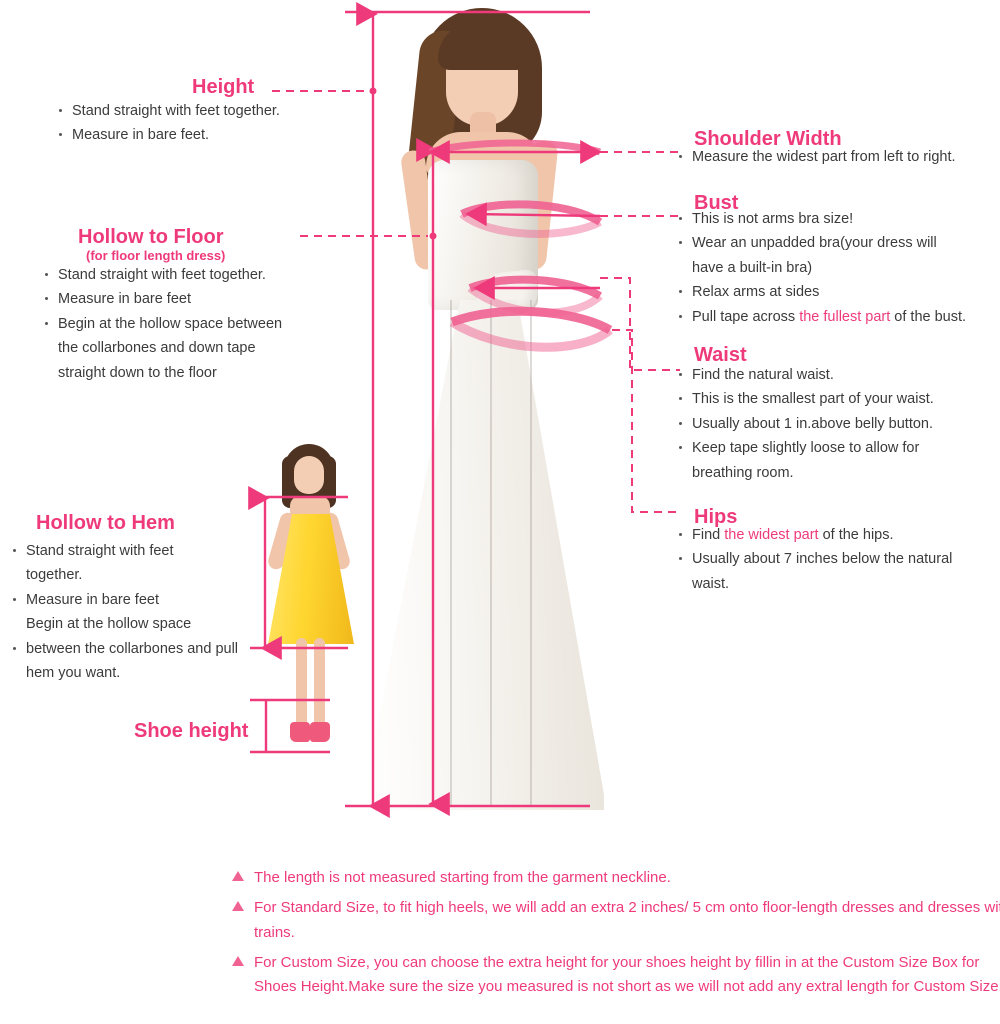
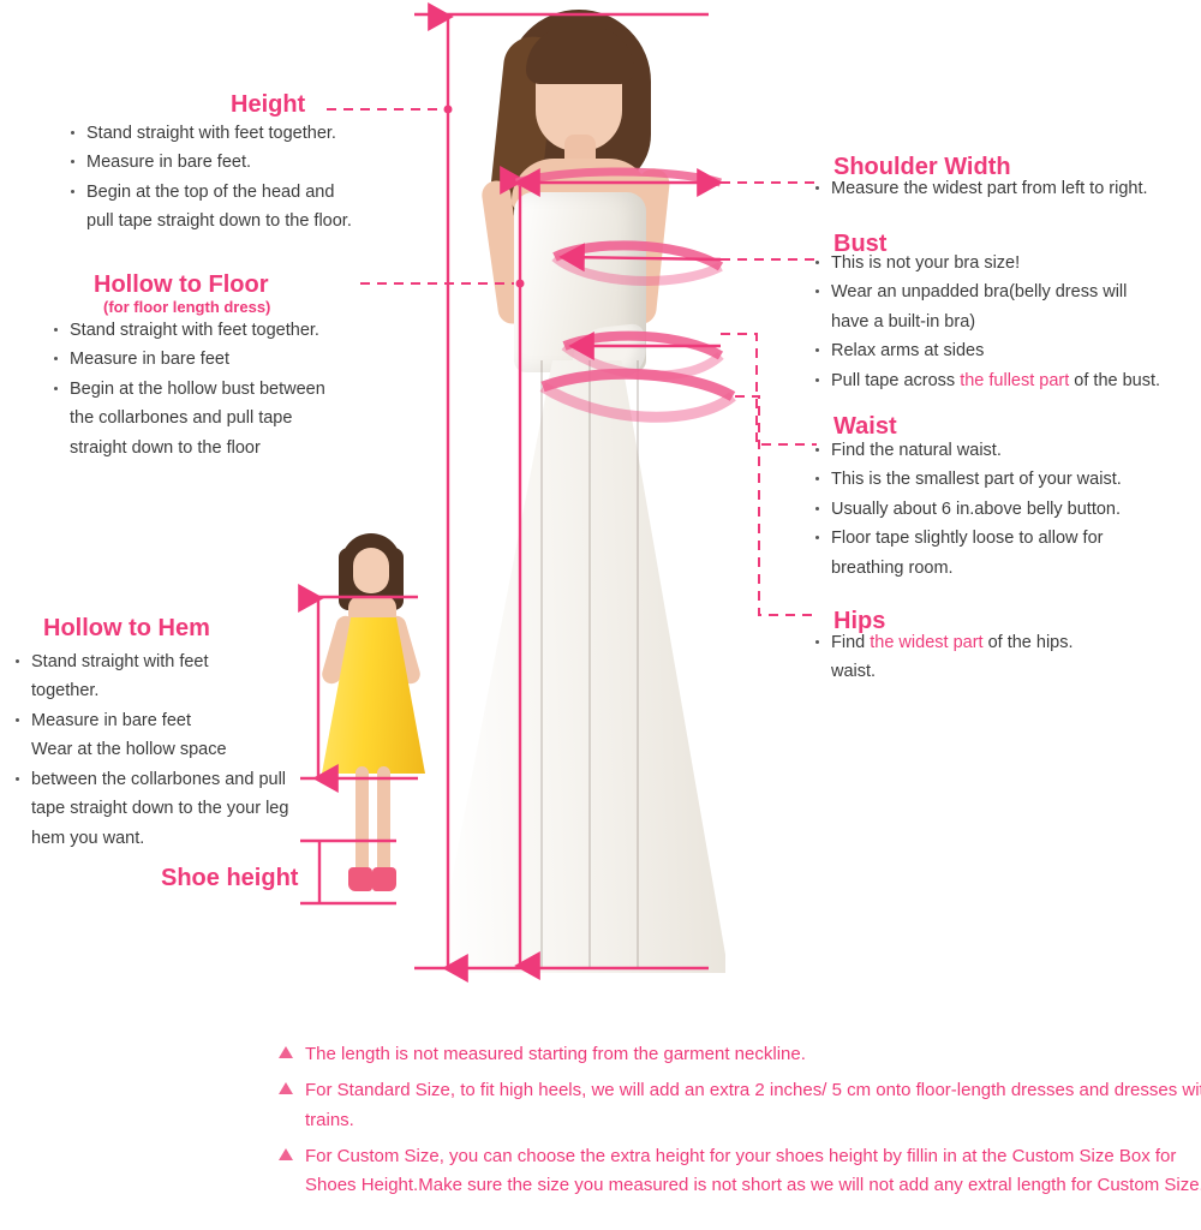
  Height
  Stand straight with feet together.
  Measure in bare feet.
+ Begin at the top of the head and
+ pull tape straight down to the floor.
  Hollow to Floor
  (for floor length dress)
  Stand straight with feet together.
  Measure in bare feet
- Begin at the hollow space between
+ Begin at the hollow bust between
- the collarbones and down tape
+ the collarbones and pull tape
  straight down to the floor
  Hollow to Hem
  Stand straight with feet
  together.
  Measure in bare feet
- Begin at the hollow space
+ Wear at the hollow space
  between the collarbones and pull
+ tape straight down to the your leg
  hem you want.
  Shoe height
  Shoulder Width
  Measure the widest part from left to right.
  Bust
- This is not arms bra size!
+ This is not your bra size!
- Wear an unpadded bra(your dress will
+ Wear an unpadded bra(belly dress will
  have a built-in bra)
  Relax arms at sides
  Pull tape across the fullest part of the bust.
  Waist
  Find the natural waist.
  This is the smallest part of your waist.
- Usually about 1 in.above belly button.
+ Usually about 6 in.above belly button.
- Keep tape slightly loose to allow for
+ Floor tape slightly loose to allow for
  breathing room.
  Hips
  Find the widest part of the hips.
- Usually about 7 inches below the natural
  waist.
  The length is not measured starting from the garment neckline.
  For Standard Size, to fit high heels, we will add an extra 2 inches/ 5 cm onto floor-length dresses and dresses wi trains.
  For Custom Size, you can choose the extra height for your shoes height by fillin in at the Custom Size Box for Shoes Height.Make sure the size you measured is not short as we will not add any extral length for Custom Size
